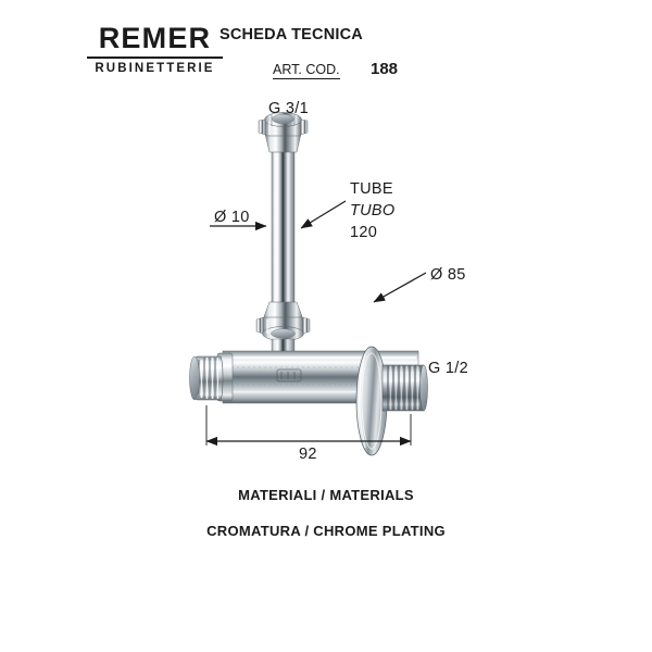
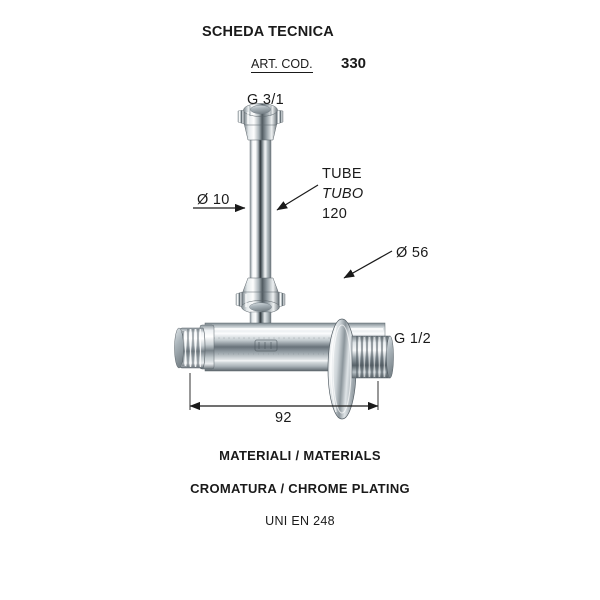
- REMER
- RUBINETTERIE
  SCHEDA TECNICA
  ART. COD.
- 188
+ 330
  G 3/1
  Ø 10
  TUBE
  TUBO
  120
- Ø 85
+ Ø 56
  G 1/2
  92
  MATERIALI / MATERIALS
  CROMATURA / CHROME PLATING
+ UNI EN 248
